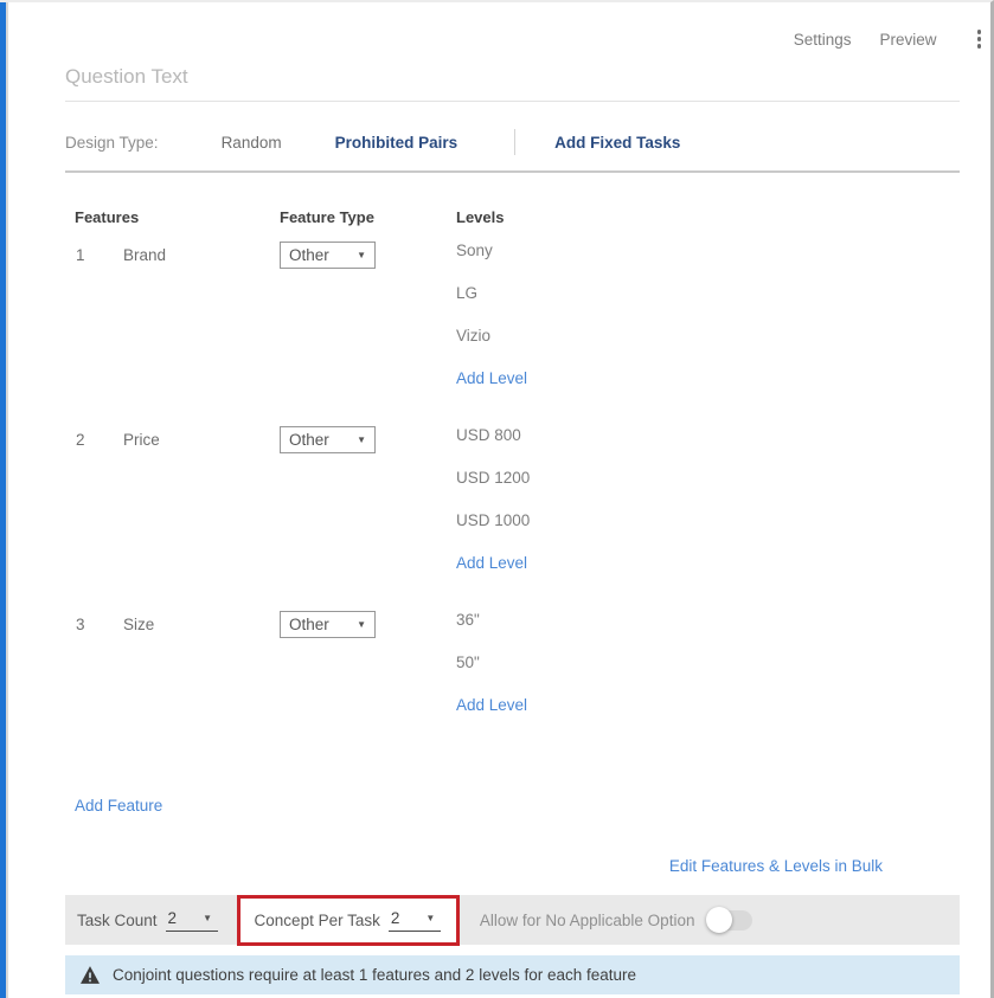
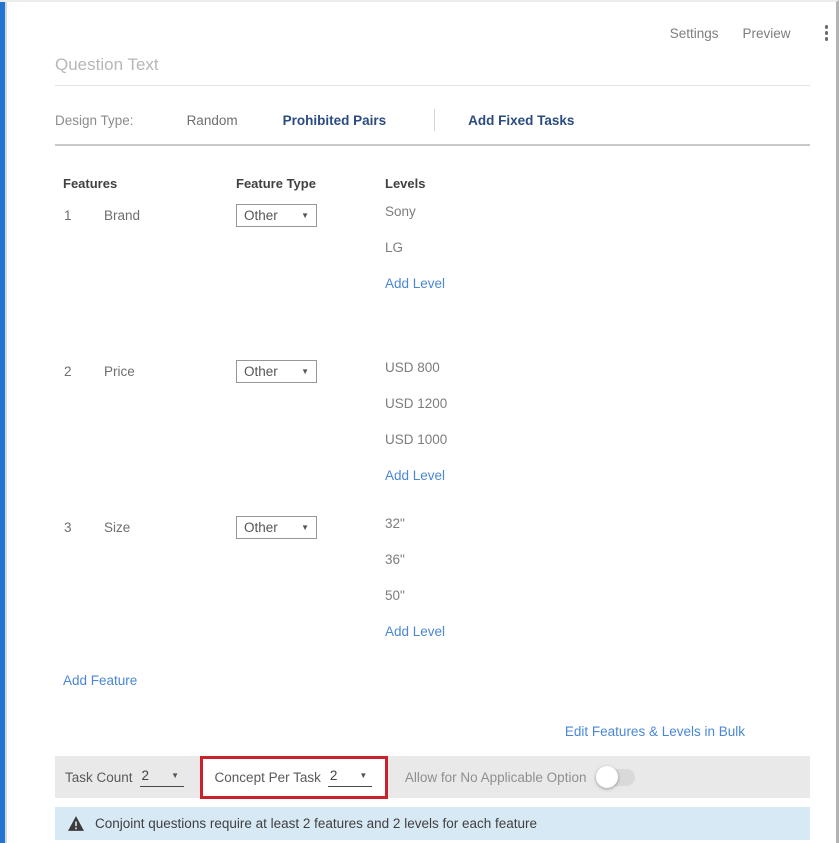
  Settings
  Preview
  Question Text
  Design Type:
  Random
  Prohibited Pairs
  Add Fixed Tasks
  Features
  Feature Type
  Levels
  1
  Brand
  Other
  ▼
  Sony
  LG
- Vizio
  Add Level
  2
  Price
  Other
  ▼
  USD 800
  USD 1200
  USD 1000
  Add Level
  3
  Size
  Other
  ▼
+ 32"
  36"
  50"
  Add Level
  Add Feature
  Edit Features & Levels in Bulk
  Task Count
  2
  ▼
  Concept Per Task
  2
  ▼
  Allow for No Applicable Option
- Conjoint questions require at least 1 features and 2 levels for each feature
+ Conjoint questions require at least 2 features and 2 levels for each feature
